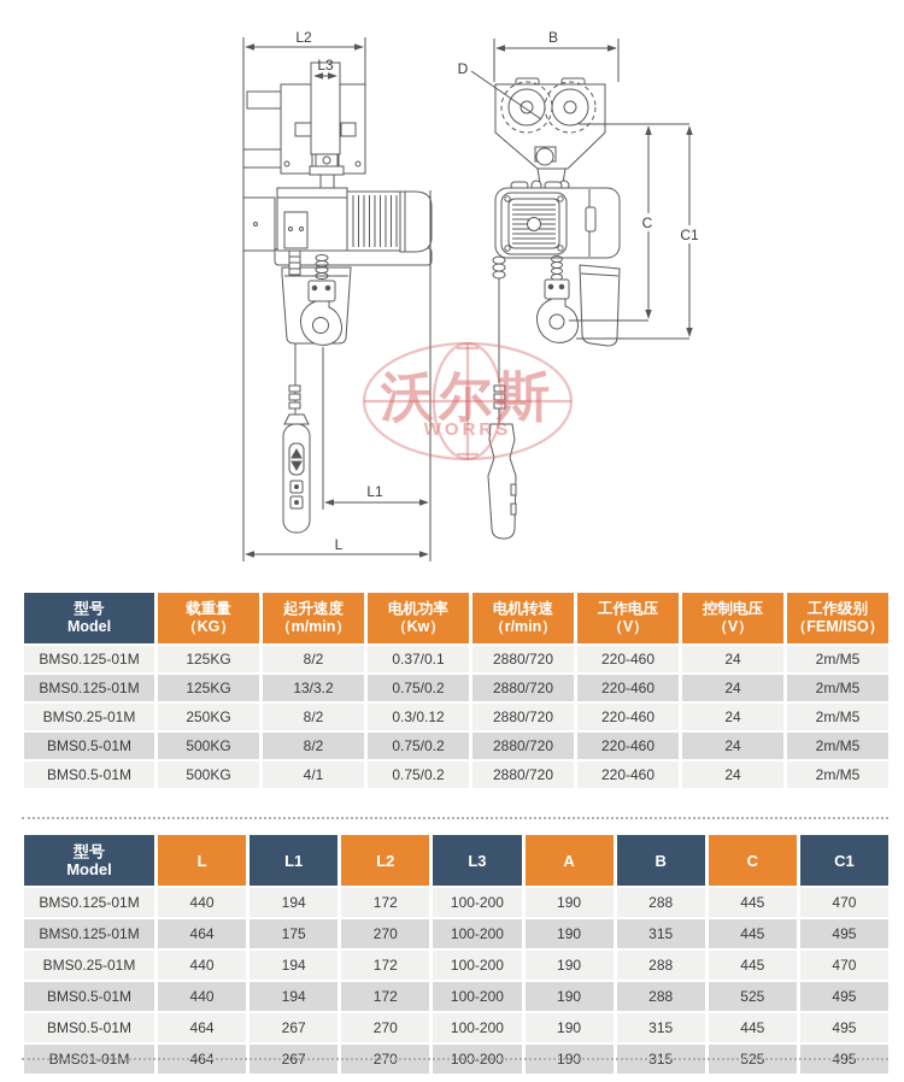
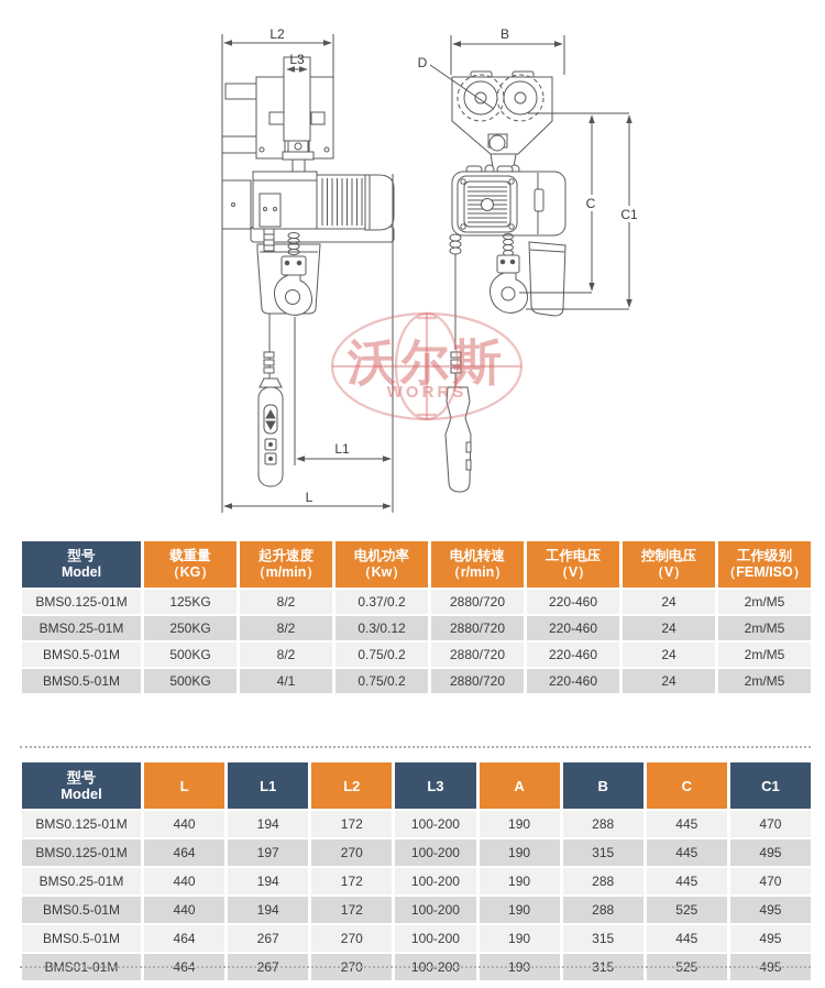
  L2
  L3
  L1
  L
  B
  D
  C
  C1
  沃尔斯
  WORRS
  型号 Model	载重量 （KG）	起升速度 （m/min）	电机功率 （Kw）	电机转速 （r/min）	工作电压 （V）	控制电压 （V）	工作级别 （FEM/ISO）
- BMS0.125-01M	125KG	8/2	0.37/0.1	2880/720	220-460	24	2m/M5
+ BMS0.125-01M	125KG	8/2	0.37/0.2	2880/720	220-460	24	2m/M5
- BMS0.125-01M	125KG	13/3.2	0.75/0.2	2880/720	220-460	24	2m/M5
  BMS0.25-01M	250KG	8/2	0.3/0.12	2880/720	220-460	24	2m/M5
  BMS0.5-01M	500KG	8/2	0.75/0.2	2880/720	220-460	24	2m/M5
  BMS0.5-01M	500KG	4/1	0.75/0.2	2880/720	220-460	24	2m/M5
  型号 Model	L	L1	L2	L3	A	B	C	C1
  BMS0.125-01M	440	194	172	100-200	190	288	445	470
- BMS0.125-01M	464	175	270	100-200	190	315	445	495
+ BMS0.125-01M	464	197	270	100-200	190	315	445	495
  BMS0.25-01M	440	194	172	100-200	190	288	445	470
  BMS0.5-01M	440	194	172	100-200	190	288	525	495
  BMS0.5-01M	464	267	270	100-200	190	315	445	495
  BMS01-01M	464	267	270	100-200	190	315	525	495
